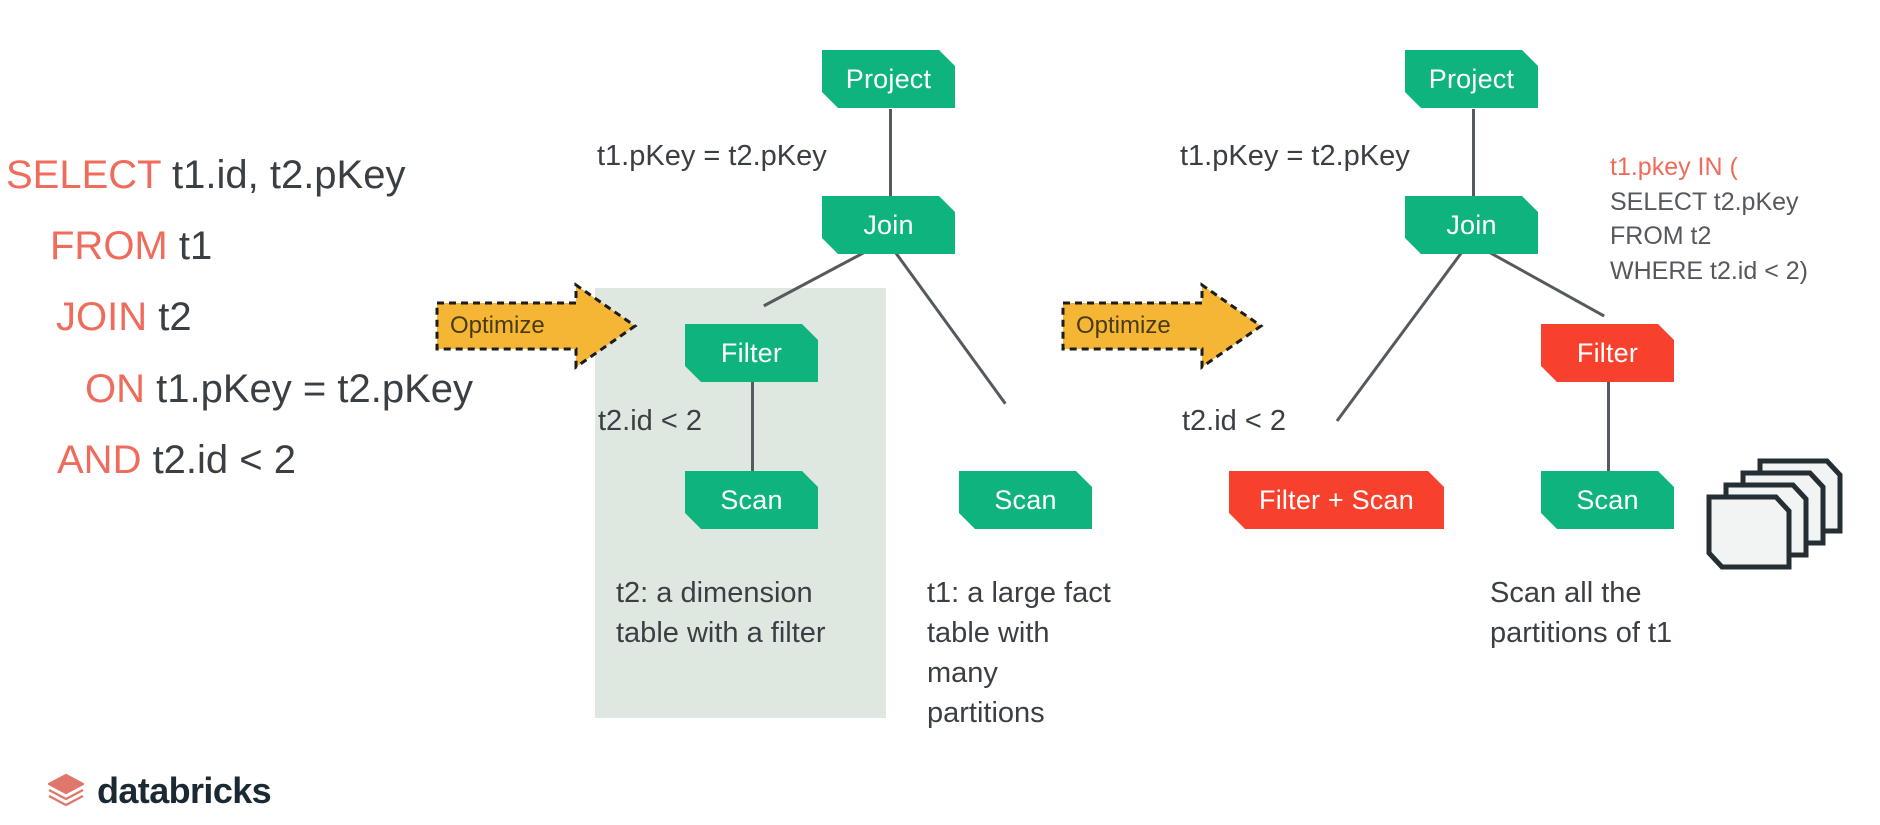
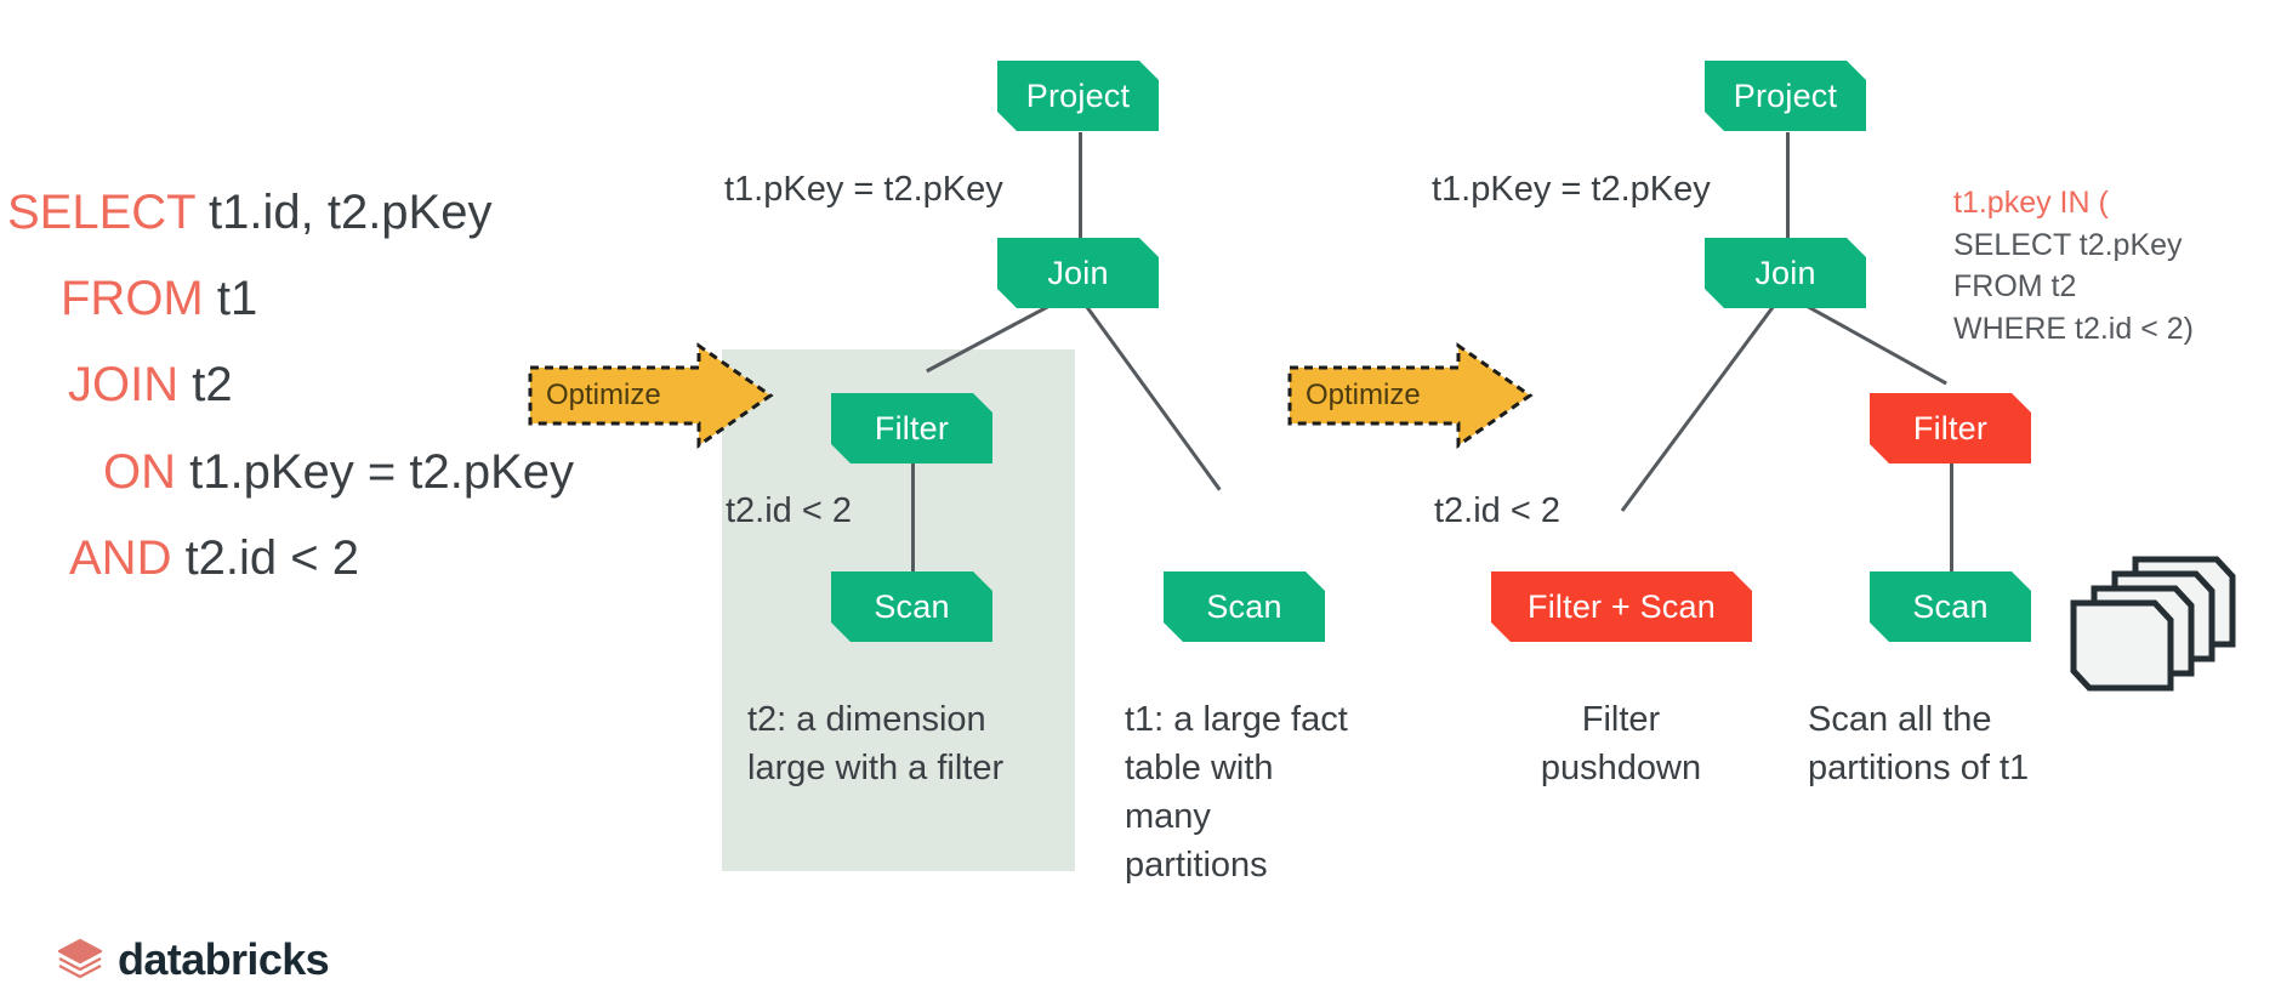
  SELECT t1.id, t2.pKey
  FROM t1
  JOIN t2
  ON t1.pKey = t2.pKey
  AND t2.id < 2
  Project
  Join
  Filter
  Scan
  Scan
  t1.pKey = t2.pKey
  t2.id < 2
- t2: a dimension table with a filter
+ t2: a dimension large with a filter
  t1: a large fact table with many partitions
  Optimize
  Project
  Join
  Filter + Scan
  Filter
  Scan
  t1.pKey = t2.pKey
  t2.id < 2
  t1.pkey IN (
  SELECT t2.pKey
  FROM t2
  WHERE t2.id < 2)
+ Filter pushdown
  Scan all the partitions of t1
  Optimize
  databricks
